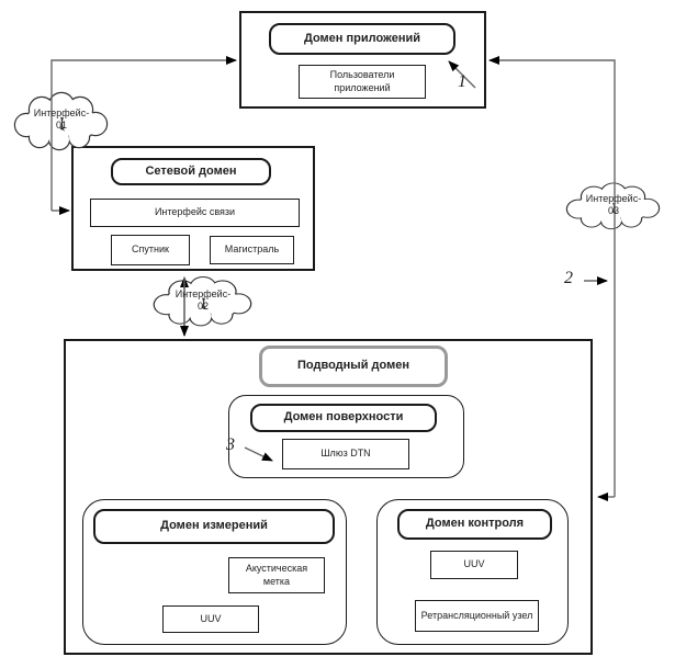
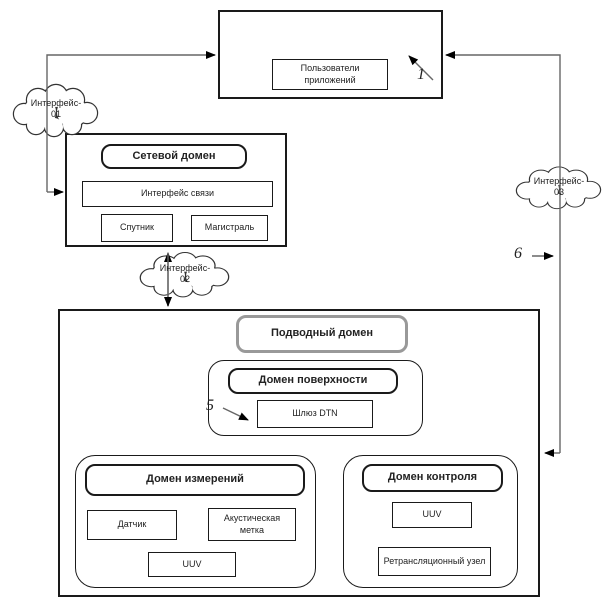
- Домен приложений
  Пользователи приложений
  Сетевой домен
  Интерфейс связи
  Спутник
  Магистраль
  Подводный домен
  Домен поверхности
  Шлюз DTN
  Домен измерений
+ Датчик
  Акустическая метка
  UUV
  Домен контроля
  UUV
  Ретрансляционный узел
  Интерфейс-
  01
  Интерфейс-
  02
  Интерфейс-
  03
  1
- 2
+ 6
- 3
+ 5
